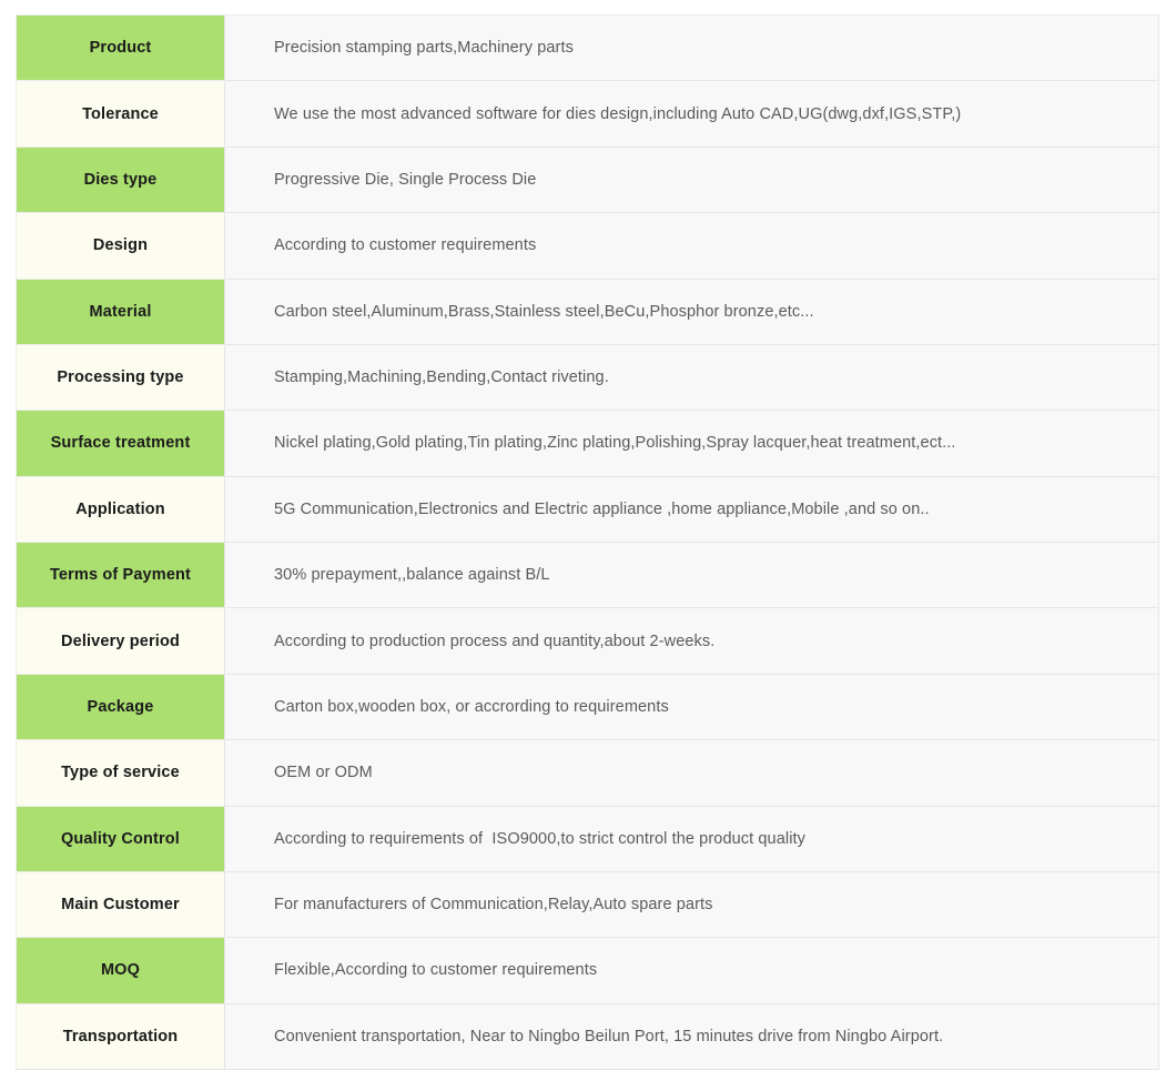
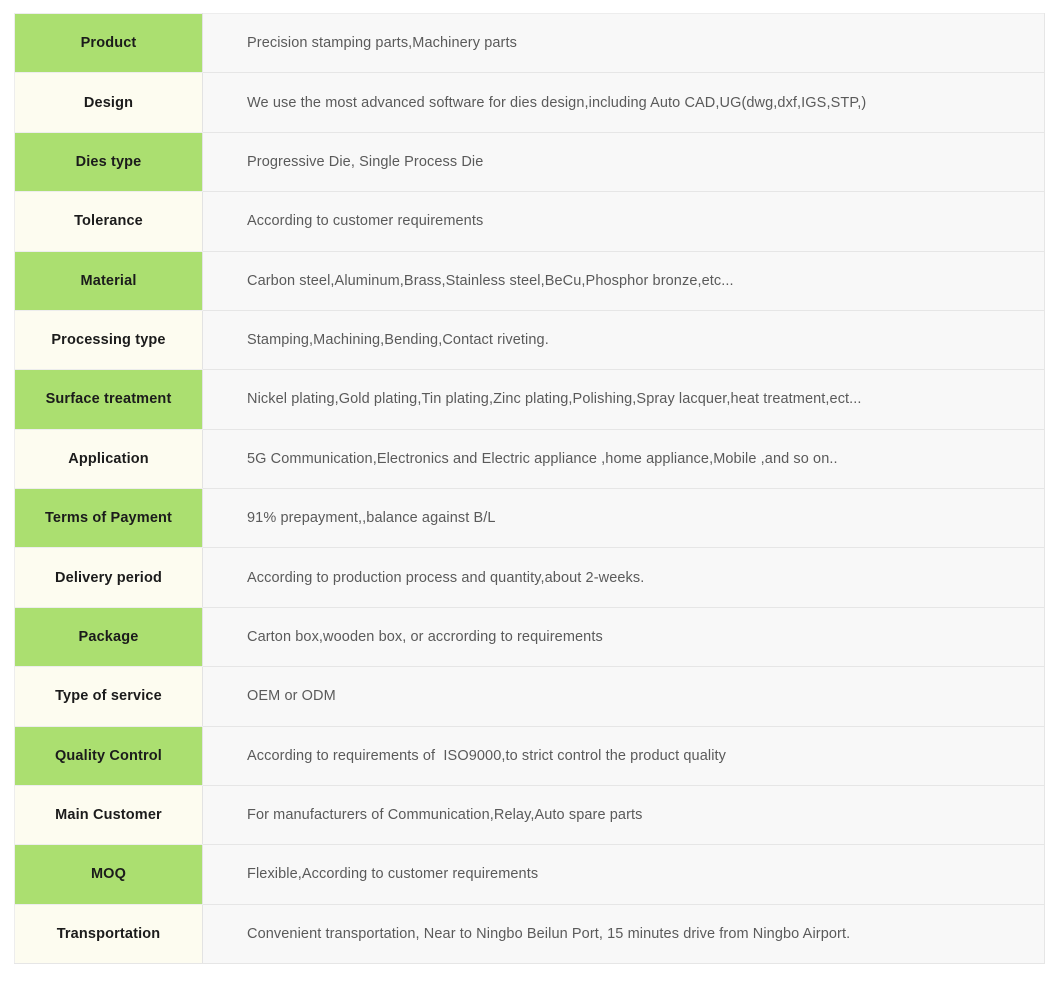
  Product	Precision stamping parts,Machinery parts
- Tolerance	We use the most advanced software for dies design,including Auto CAD,UG(dwg,dxf,IGS,STP,)
+ Design	We use the most advanced software for dies design,including Auto CAD,UG(dwg,dxf,IGS,STP,)
  Dies type	Progressive Die, Single Process Die
- Design	According to customer requirements
+ Tolerance	According to customer requirements
  Material	Carbon steel,Aluminum,Brass,Stainless steel,BeCu,Phosphor bronze,etc...
  Processing type	Stamping,Machining,Bending,Contact riveting.
  Surface treatment	Nickel plating,Gold plating,Tin plating,Zinc plating,Polishing,Spray lacquer,heat treatment,ect...
  Application	5G Communication,Electronics and Electric appliance ,home appliance,Mobile ,and so on..
- Terms of Payment	30% prepayment,,balance against B/L
+ Terms of Payment	91% prepayment,,balance against B/L
  Delivery period	According to production process and quantity,about 2-weeks.
  Package	Carton box,wooden box, or accrording to requirements
  Type of service	OEM or ODM
  Quality Control	According to requirements of ISO9000,to strict control the product quality
  Main Customer	For manufacturers of Communication,Relay,Auto spare parts
  MOQ	Flexible,According to customer requirements
  Transportation	Convenient transportation, Near to Ningbo Beilun Port, 15 minutes drive from Ningbo Airport.
